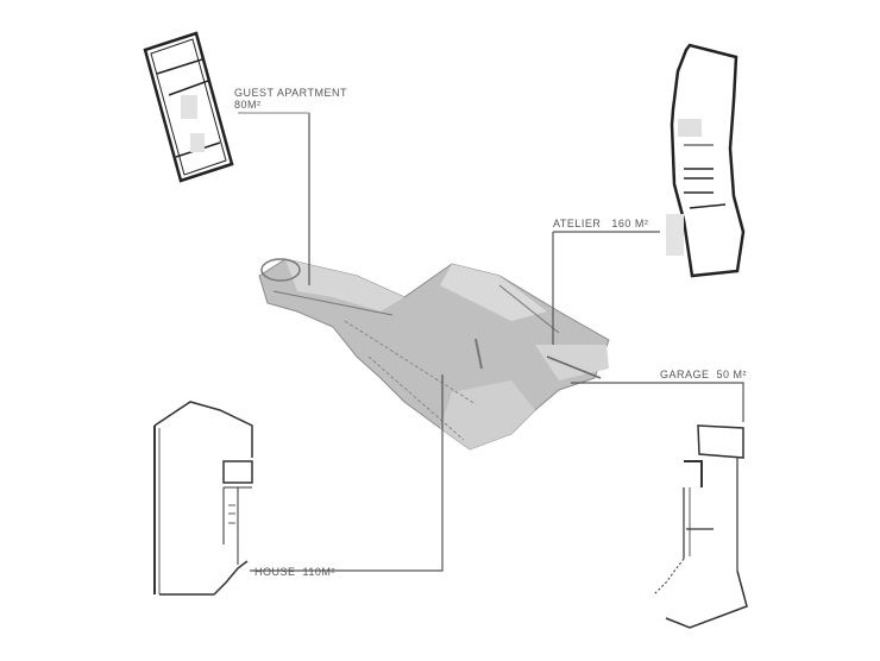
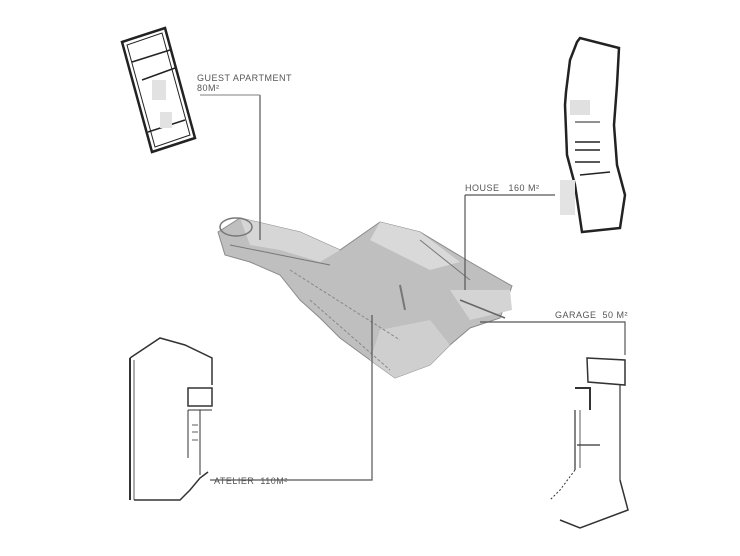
  GUEST APARTMENT
  80M²
- ATELIER 160 M²
+ HOUSE 160 M²
  GARAGE 50 M²
- HOUSE 110M²
+ ATELIER 110M²
